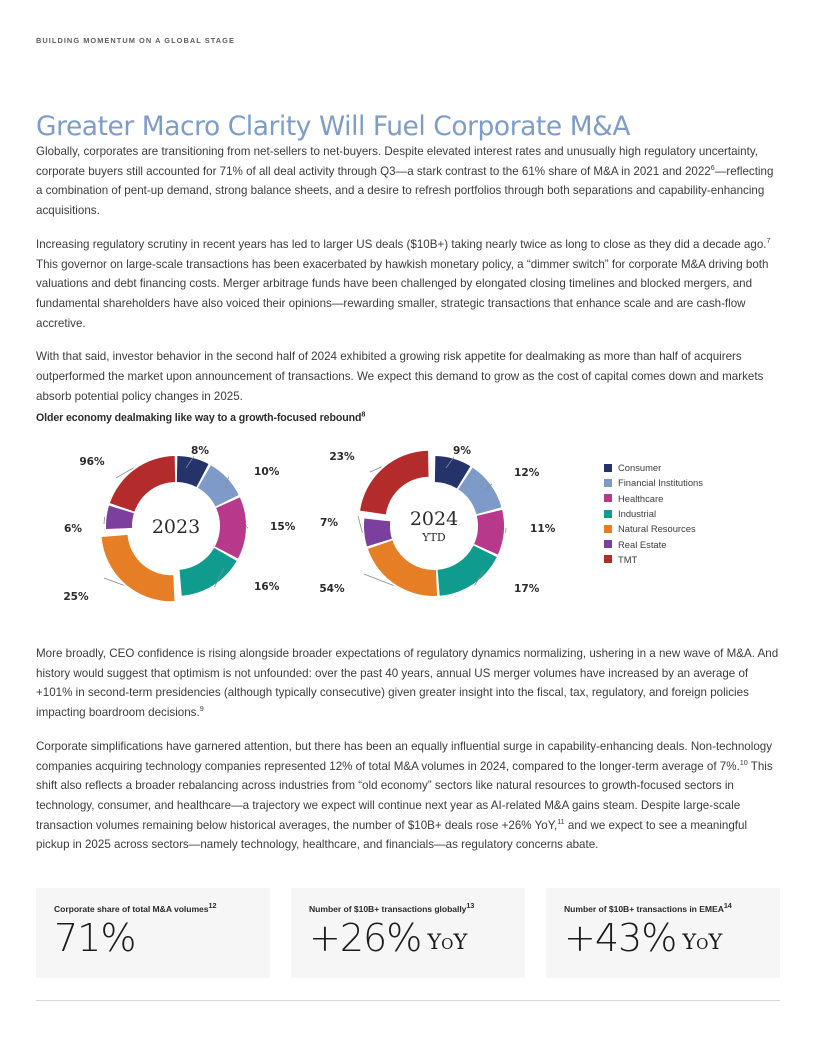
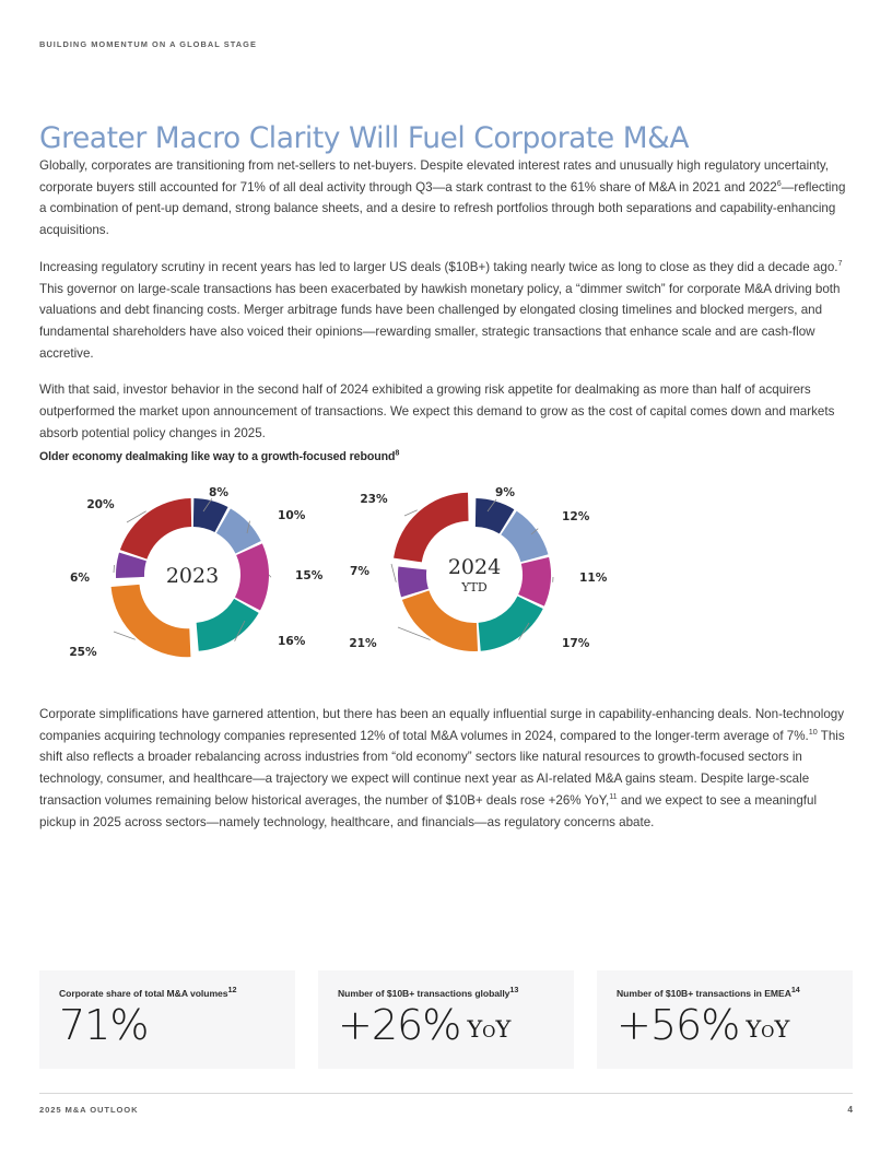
  BUILDING MOMENTUM ON A GLOBAL STAGE
  Greater Macro Clarity Will Fuel Corporate M&A
  Globally, corporates are transitioning from net-sellers to net-buyers. Despite elevated interest rates and unusually high regulatory uncertainty, corporate buyers still accounted for 71% of all deal activity through Q3—a stark contrast to the 61% share of M&A in 2021 and 20226—reflecting a combination of pent-up demand, strong balance sheets, and a desire to refresh portfolios through both separations and capability-enhancing acquisitions.
  Increasing regulatory scrutiny in recent years has led to larger US deals ($10B+) taking nearly twice as long to close as they did a decade ago.7 This governor on large-scale transactions has been exacerbated by hawkish monetary policy, a “dimmer switch” for corporate M&A driving both valuations and debt financing costs. Merger arbitrage funds have been challenged by elongated closing timelines and blocked mergers, and fundamental shareholders have also voiced their opinions—rewarding smaller, strategic transactions that enhance scale and are cash-flow accretive.
  With that said, investor behavior in the second half of 2024 exhibited a growing risk appetite for dealmaking as more than half of acquirers outperformed the market upon announcement of transactions. We expect this demand to grow as the cost of capital comes down and markets absorb potential policy changes in 2025.
  Older economy dealmaking like way to a growth-focused rebound8
  8%
  10%
  15%
  16%
  25%
  6%
- 96%
+ 20%
  2023
  9%
  12%
  11%
  17%
- 54%
+ 21%
  7%
  23%
  2024
  YTD
- Consumer
- Financial Institutions
- Healthcare
- Industrial
- Natural Resources
- Real Estate
- TMT
- More broadly, CEO confidence is rising alongside broader expectations of regulatory dynamics normalizing, ushering in a new wave of M&A. And history would suggest that optimism is not unfounded: over the past 40 years, annual US merger volumes have increased by an average of +101% in second-term presidencies (although typically consecutive) given greater insight into the fiscal, tax, regulatory, and foreign policies impacting boardroom decisions.9
  Corporate simplifications have garnered attention, but there has been an equally influential surge in capability-enhancing deals. Non-technology companies acquiring technology companies represented 12% of total M&A volumes in 2024, compared to the longer-term average of 7%.10 This shift also reflects a broader rebalancing across industries from “old economy” sectors like natural resources to growth-focused sectors in technology, consumer, and healthcare—a trajectory we expect will continue next year as AI-related M&A gains steam. Despite large-scale transaction volumes remaining below historical averages, the number of $10B+ deals rose +26% YoY,11 and we expect to see a meaningful pickup in 2025 across sectors—namely technology, healthcare, and financials—as regulatory concerns abate.
  Corporate share of total M&A volumes12
  71%
  Number of $10B+ transactions globally13
  +26% YoY
  Number of $10B+ transactions in EMEA14
- +43% YoY
+ +56% YoY
+ 2025 M&A OUTLOOK
+ 4
